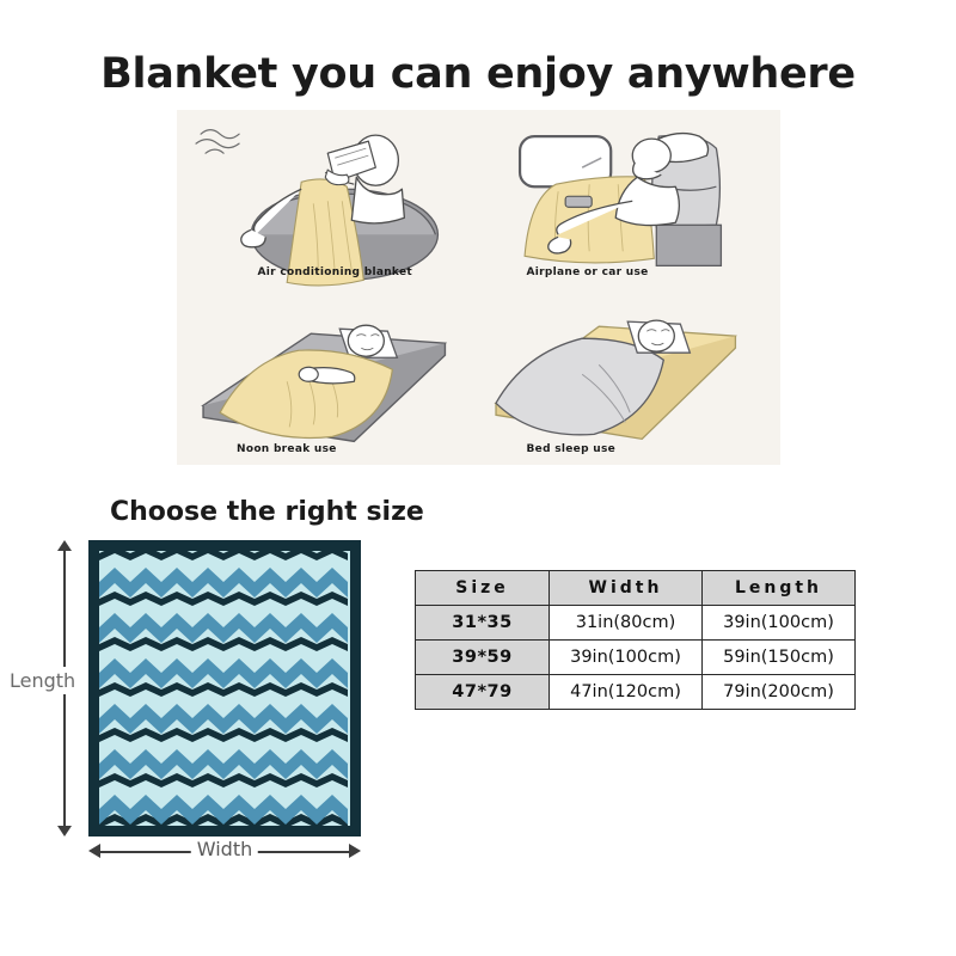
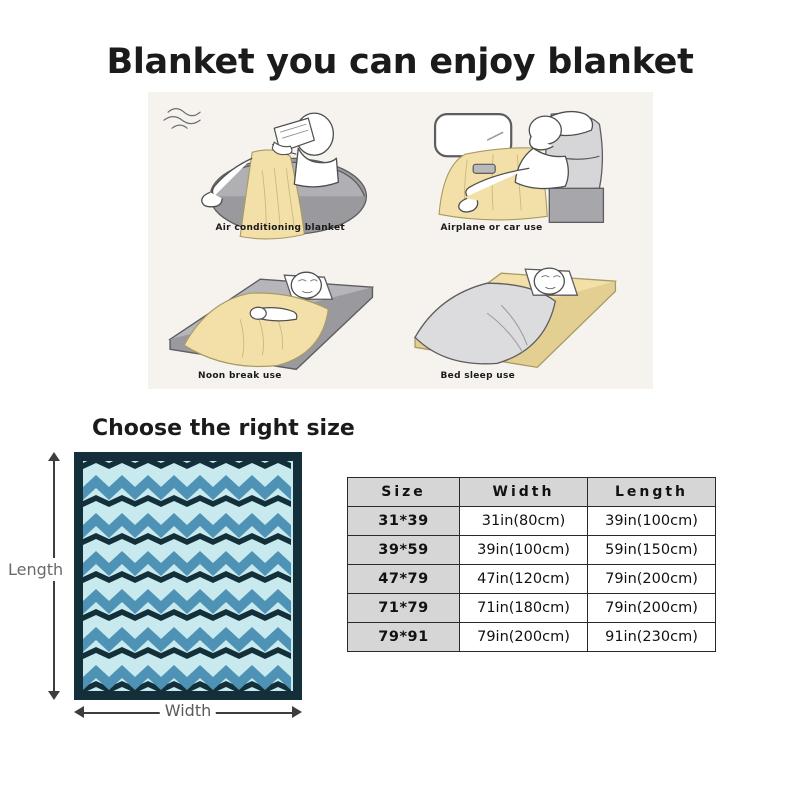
- Blanket you can enjoy anywhere
+ Blanket you can enjoy blanket
  Air conditioning blanket
  Airplane or car use
  Noon break use
  Bed sleep use
  Choose the right size
  Length
  Width
  Size	Width	Length
- 31*35	31in(80cm)	39in(100cm)
+ 31*39	31in(80cm)	39in(100cm)
  39*59	39in(100cm)	59in(150cm)
  47*79	47in(120cm)	79in(200cm)
+ 71*79	71in(180cm)	79in(200cm)
+ 79*91	79in(200cm)	91in(230cm)
